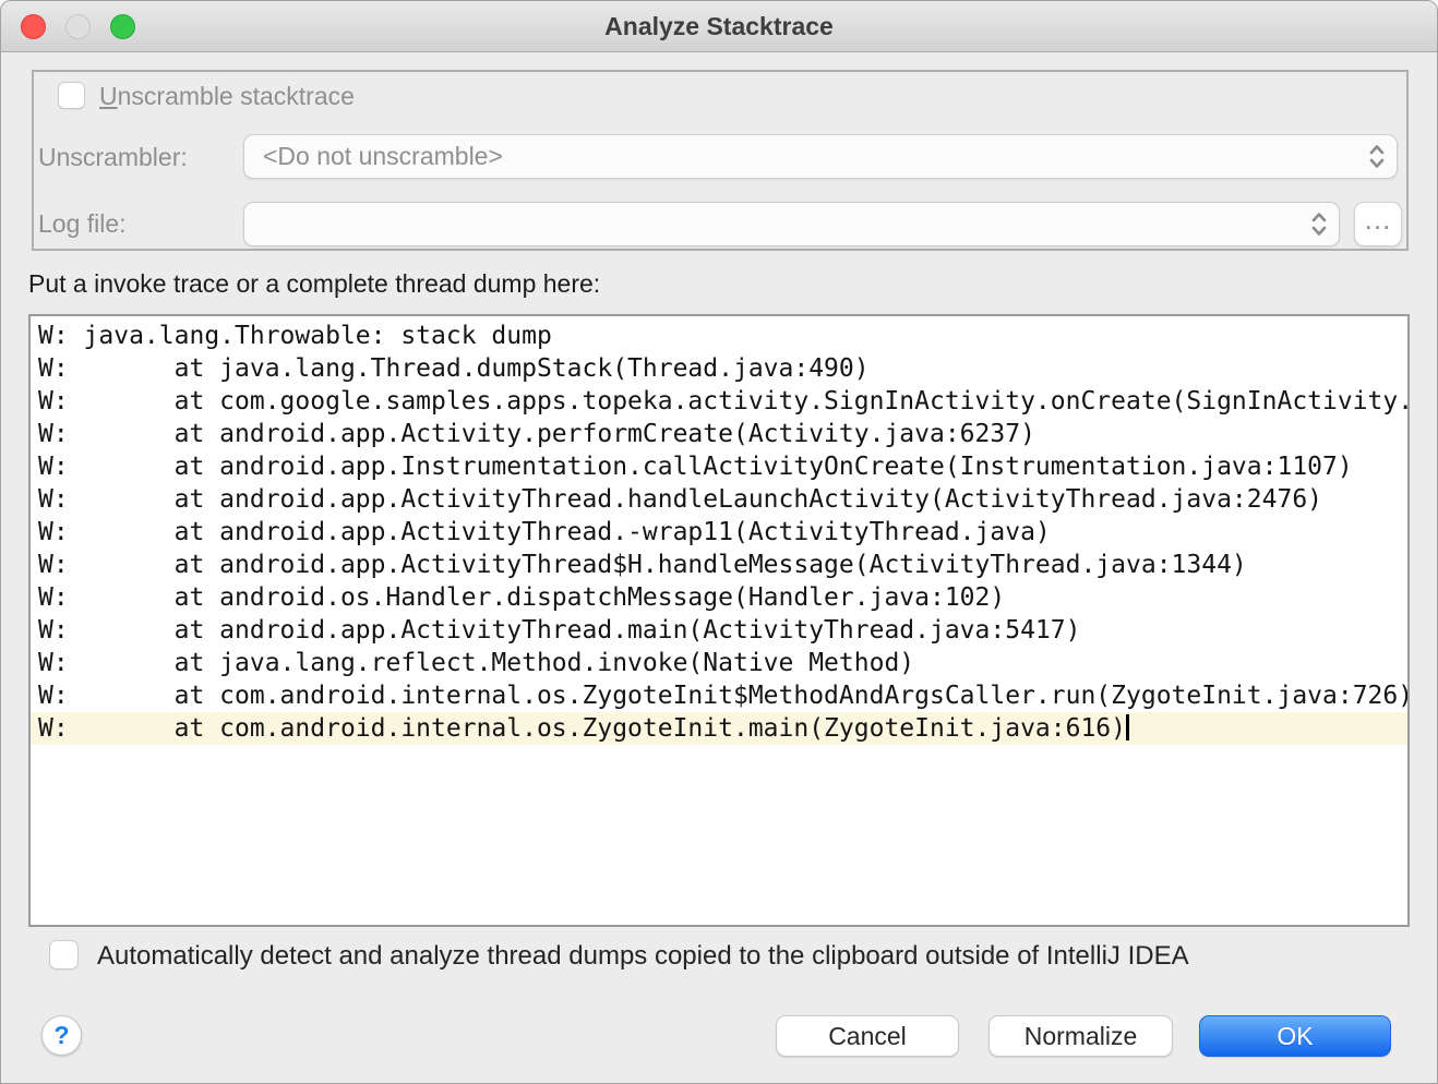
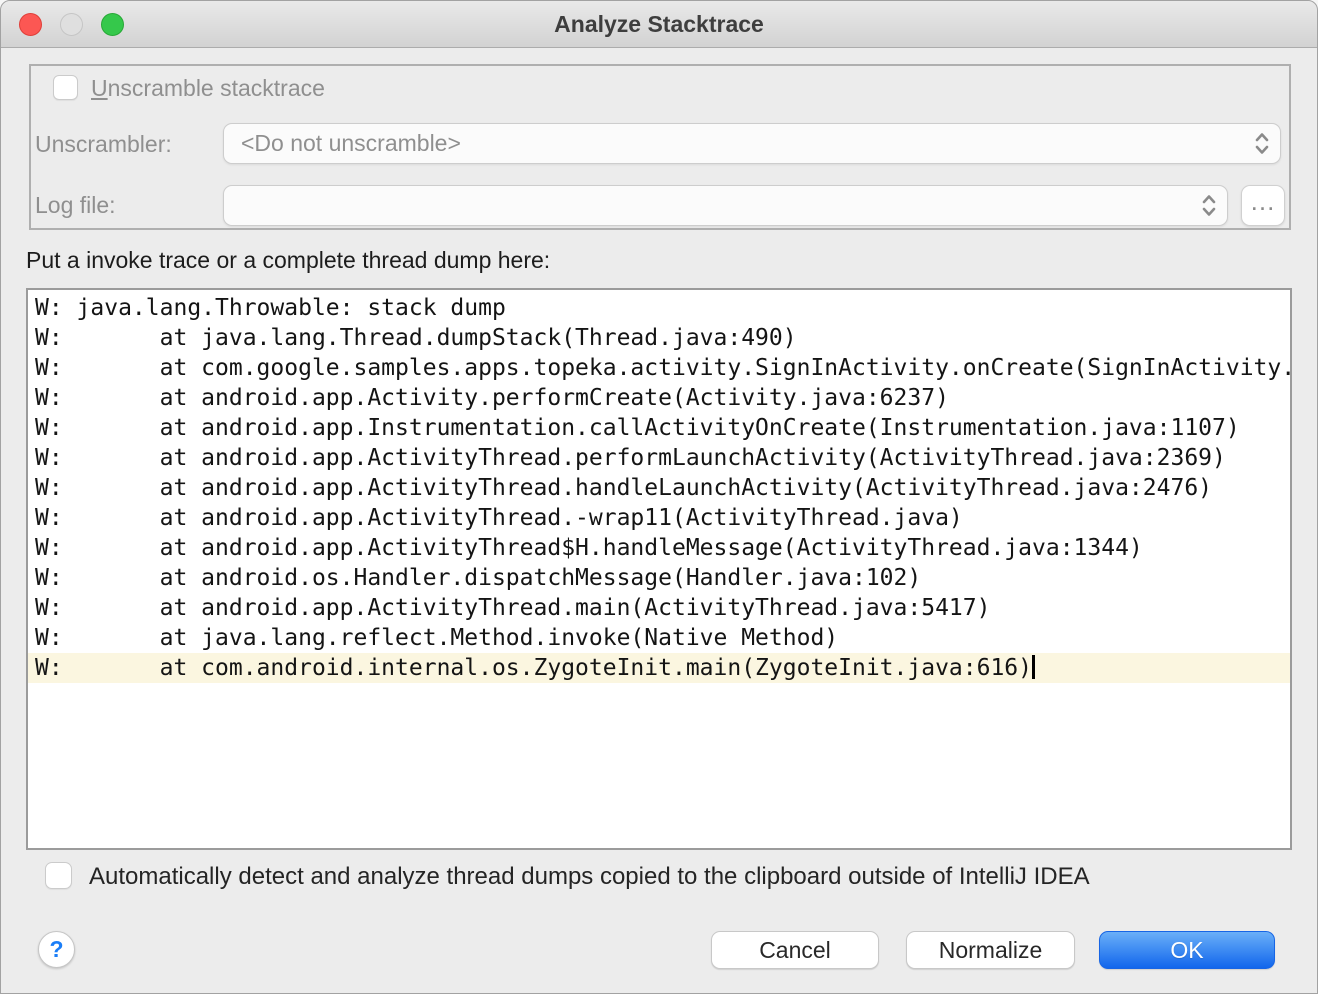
  Analyze Stacktrace
  Unscramble stacktrace
  Unscrambler:
  <Do not unscramble>
  Log file:
  …
  Put a invoke trace or a complete thread dump here:
  W: java.lang.Throwable: stack dump
  W: at java.lang.Thread.dumpStack(Thread.java:490)
  W: at com.google.samples.apps.topeka.activity.SignInActivity.onCreate(SignInActivity.
  W: at android.app.Activity.performCreate(Activity.java:6237)
  W: at android.app.Instrumentation.callActivityOnCreate(Instrumentation.java:1107)
+ W: at android.app.ActivityThread.performLaunchActivity(ActivityThread.java:2369)
  W: at android.app.ActivityThread.handleLaunchActivity(ActivityThread.java:2476)
  W: at android.app.ActivityThread.-wrap11(ActivityThread.java)
  W: at android.app.ActivityThread$H.handleMessage(ActivityThread.java:1344)
  W: at android.os.Handler.dispatchMessage(Handler.java:102)
  W: at android.app.ActivityThread.main(ActivityThread.java:5417)
  W: at java.lang.reflect.Method.invoke(Native Method)
- W: at com.android.internal.os.ZygoteInit$MethodAndArgsCaller.run(ZygoteInit.java:726)
  W: at com.android.internal.os.ZygoteInit.main(ZygoteInit.java:616)
  Automatically detect and analyze thread dumps copied to the clipboard outside of IntelliJ IDEA
  ?
  Cancel
  Normalize
  OK
